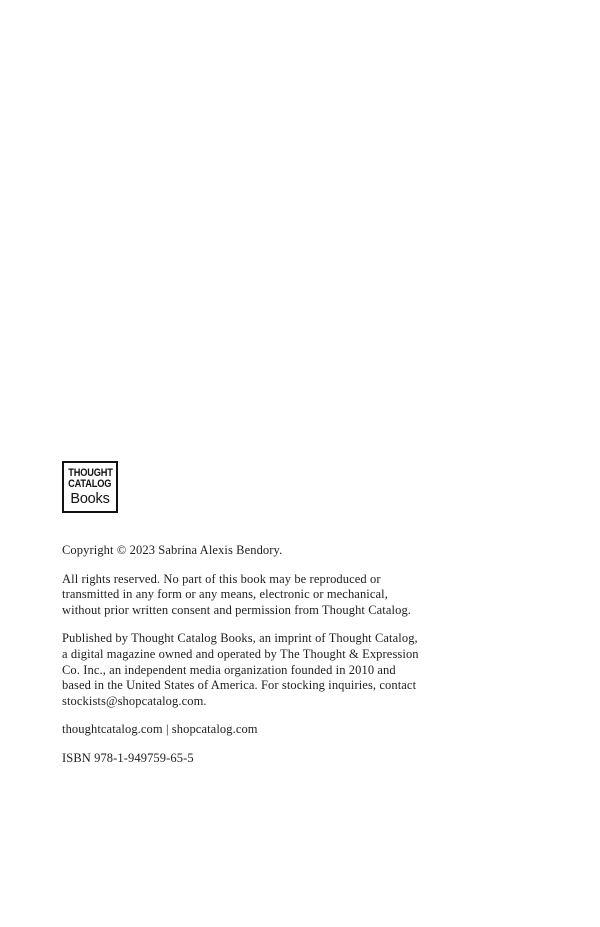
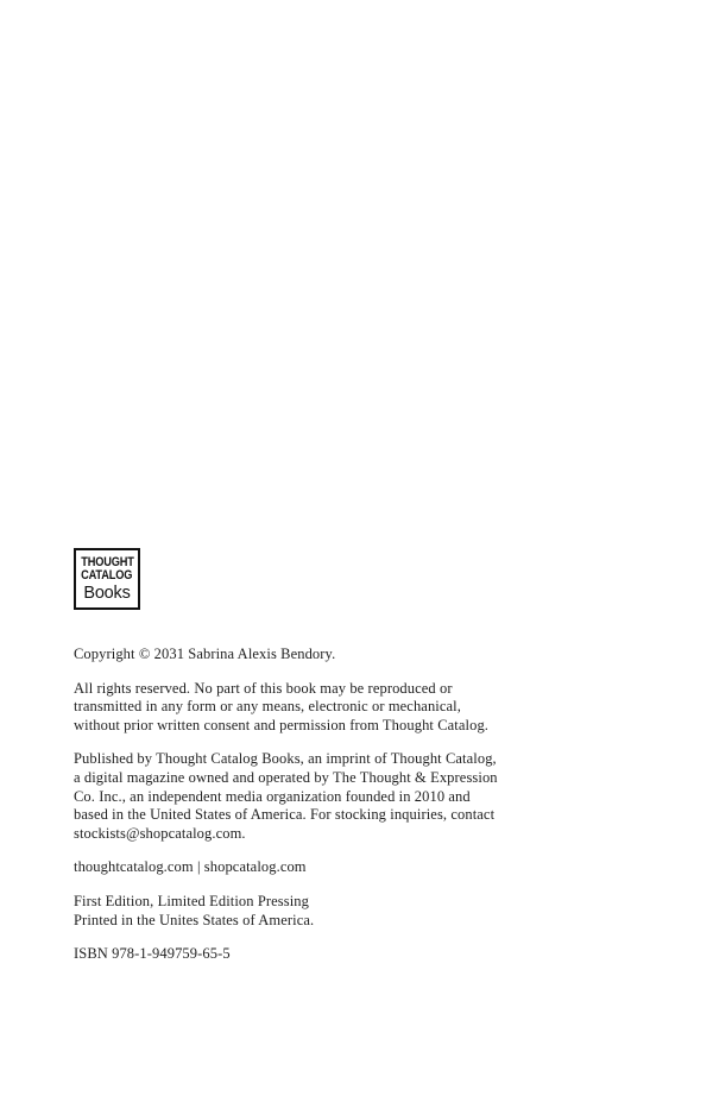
  THOUGHT
  CATALOG
  Books
- Copyright © 2023 Sabrina Alexis Bendory.
+ Copyright © 2031 Sabrina Alexis Bendory.
  All rights reserved. No part of this book may be reproduced or
  transmitted in any form or any means, electronic or mechanical,
  without prior written consent and permission from Thought Catalog.
  Published by Thought Catalog Books, an imprint of Thought Catalog,
  a digital magazine owned and operated by The Thought & Expression
  Co. Inc., an independent media organization founded in 2010 and
  based in the United States of America. For stocking inquiries, contact
  stockists@shopcatalog.com.
  thoughtcatalog.com | shopcatalog.com
+ First Edition, Limited Edition Pressing
+ Printed in the Unites States of America.
  ISBN 978-1-949759-65-5
